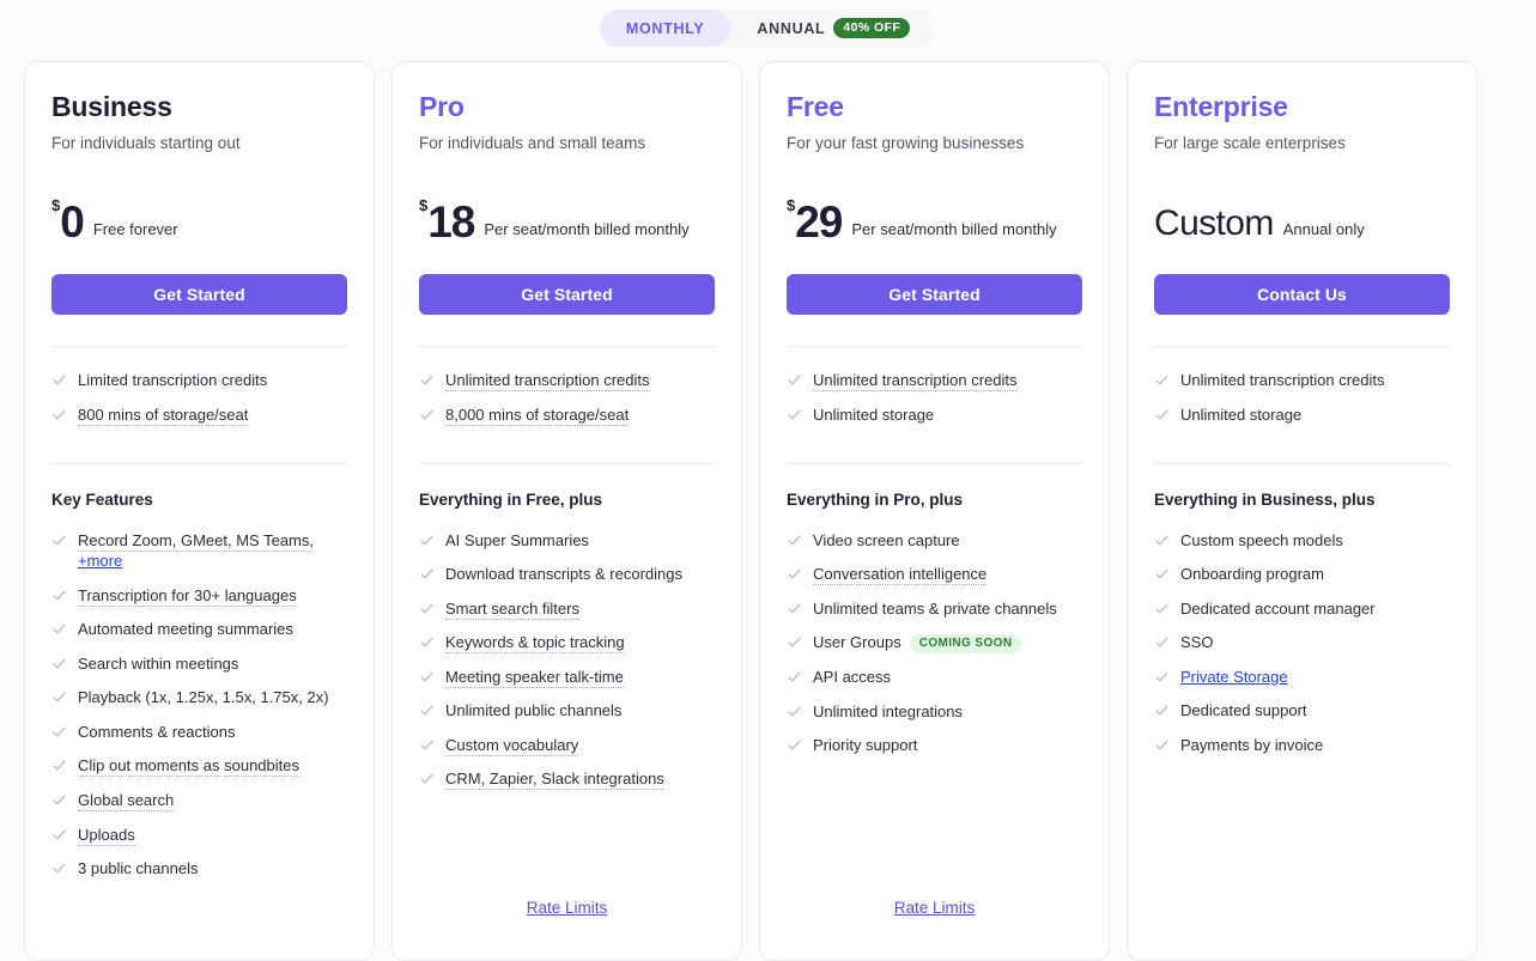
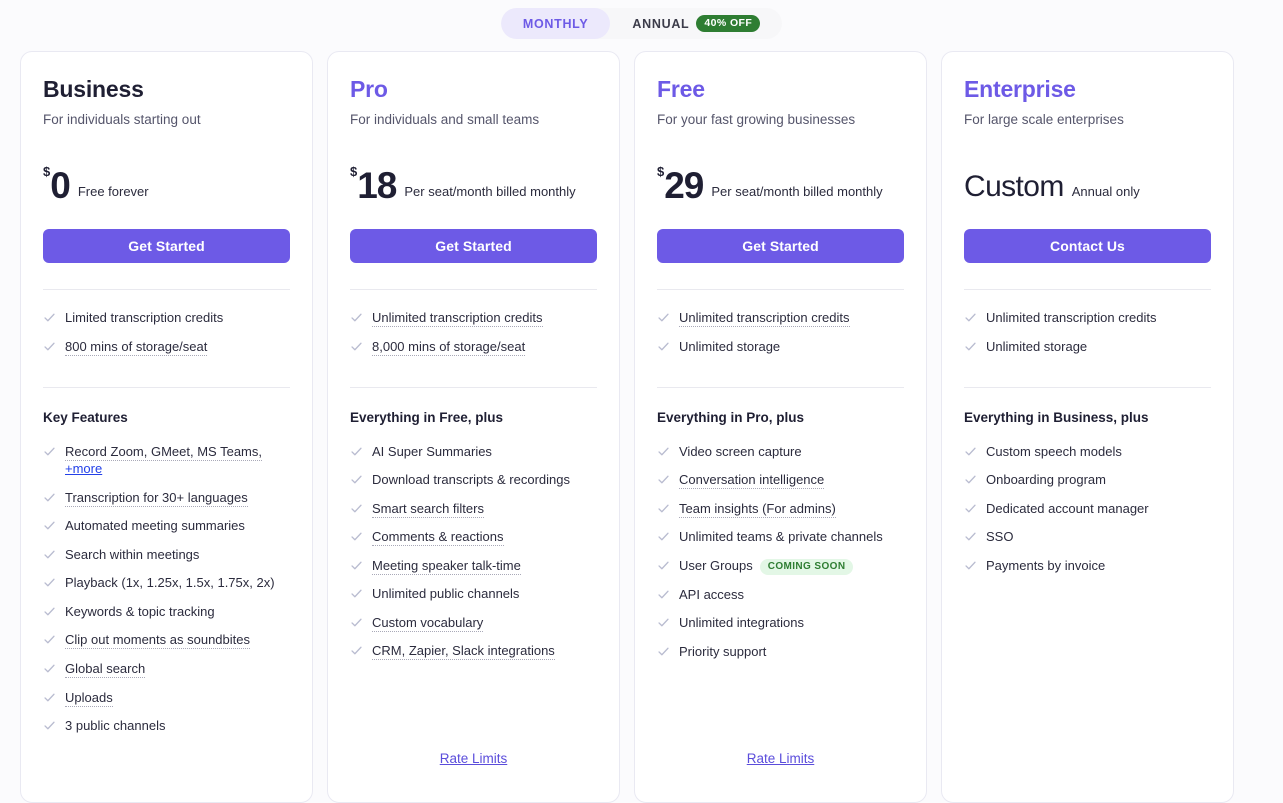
  MONTHLY
  ANNUAL
  40% OFF
  Business
  For individuals starting out
  $
  0
  Free forever
  Get Started
  Limited transcription credits
  800 mins of storage/seat
  Key Features
  Record Zoom, GMeet, MS Teams, +more
  Transcription for 30+ languages
  Automated meeting summaries
  Search within meetings
  Playback (1x, 1.25x, 1.5x, 1.75x, 2x)
- Comments & reactions
+ Keywords & topic tracking
  Clip out moments as soundbites
  Global search
  Uploads
  3 public channels
  Pro
  For individuals and small teams
  $
  18
  Per seat/month billed monthly
  Get Started
  Unlimited transcription credits
  8,000 mins of storage/seat
  Everything in Free, plus
  AI Super Summaries
  Download transcripts & recordings
  Smart search filters
- Keywords & topic tracking
+ Comments & reactions
  Meeting speaker talk-time
  Unlimited public channels
  Custom vocabulary
  CRM, Zapier, Slack integrations
  Rate Limits
  Free
  For your fast growing businesses
  $
  29
  Per seat/month billed monthly
  Get Started
  Unlimited transcription credits
  Unlimited storage
  Everything in Pro, plus
  Video screen capture
  Conversation intelligence
+ Team insights (For admins)
  Unlimited teams & private channels
  User Groups COMING SOON
  API access
  Unlimited integrations
  Priority support
  Rate Limits
  Enterprise
  For large scale enterprises
  Custom
  Annual only
  Contact Us
  Unlimited transcription credits
  Unlimited storage
  Everything in Business, plus
  Custom speech models
  Onboarding program
  Dedicated account manager
  SSO
- Private Storage
- Dedicated support
  Payments by invoice
